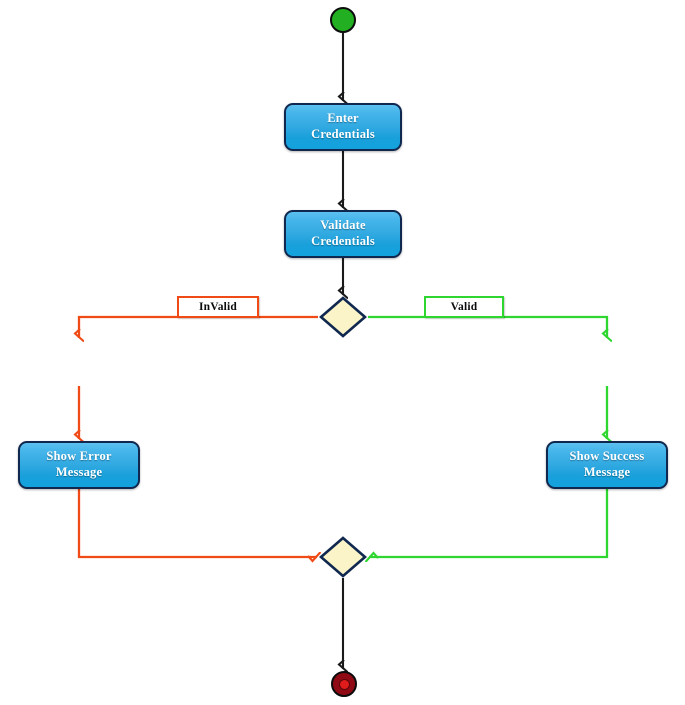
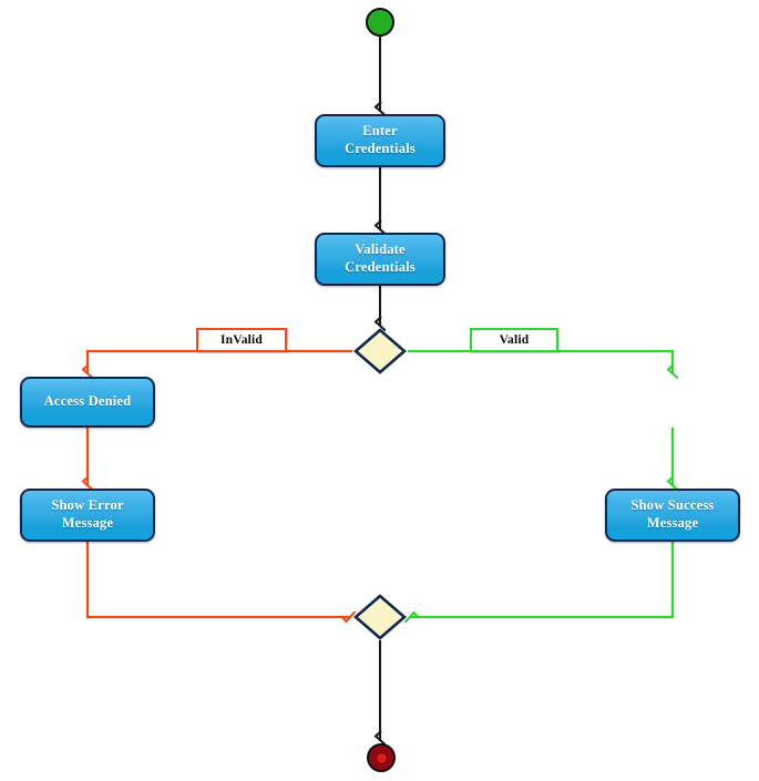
  Enter
  Credentials
  Validate
  Credentials
+ Access Denied
  Show Error
  Message
  Show Success
  Message
  InValid
  Valid
